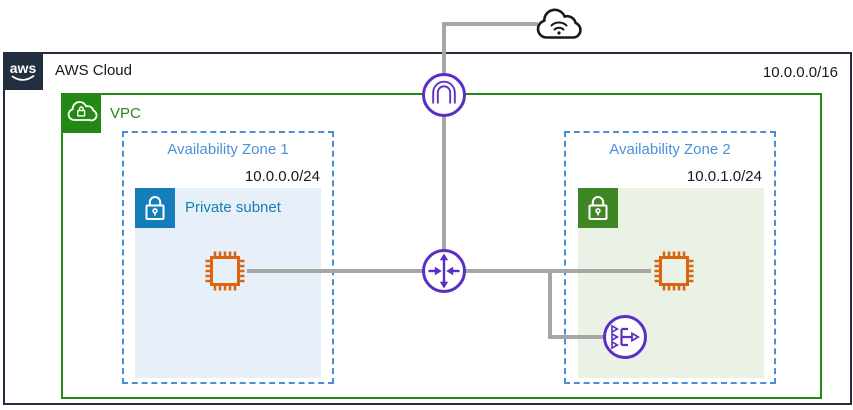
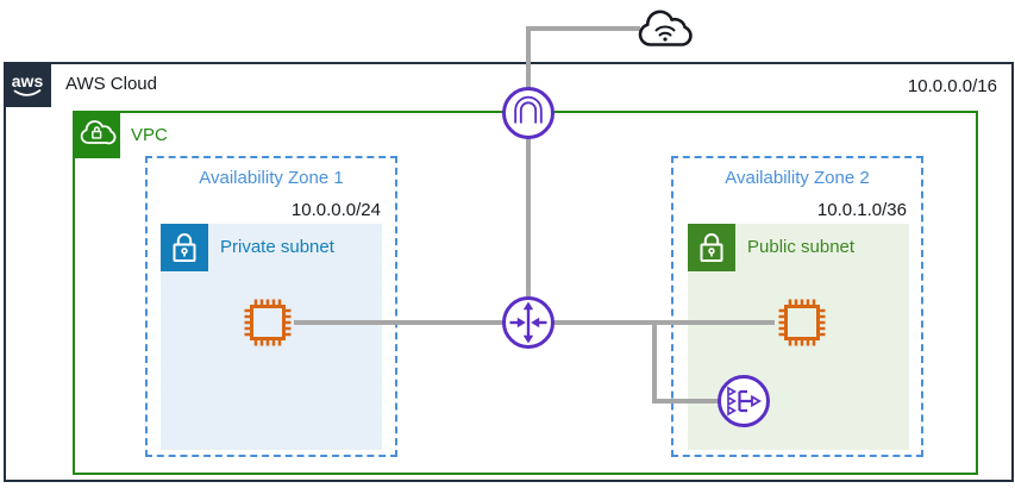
  Availability Zone 1
  10.0.0.0/24
  Availability Zone 2
- 10.0.1.0/24
+ 10.0.1.0/36
  aws
  AWS Cloud
  10.0.0.0/16
  VPC
  Private subnet
+ Public subnet
